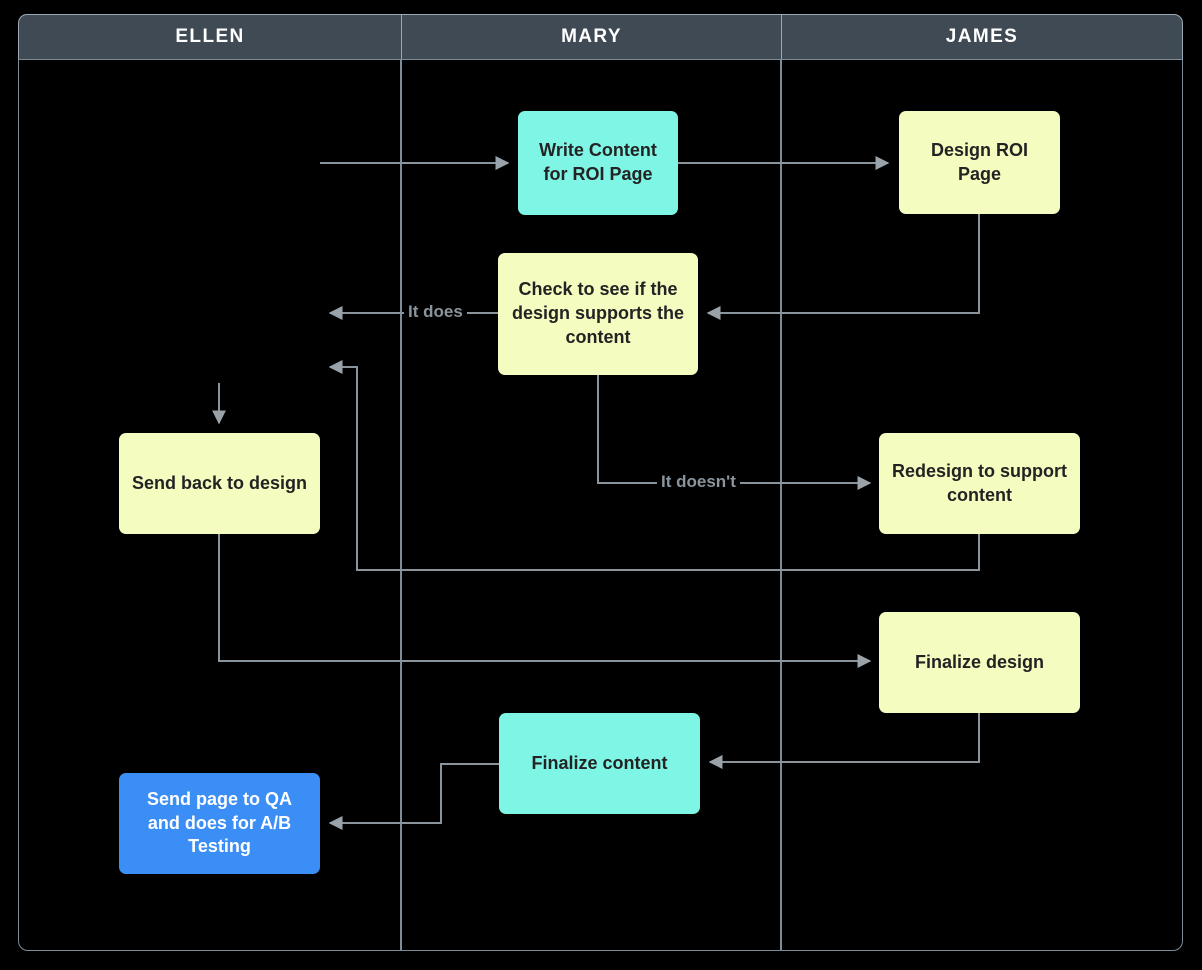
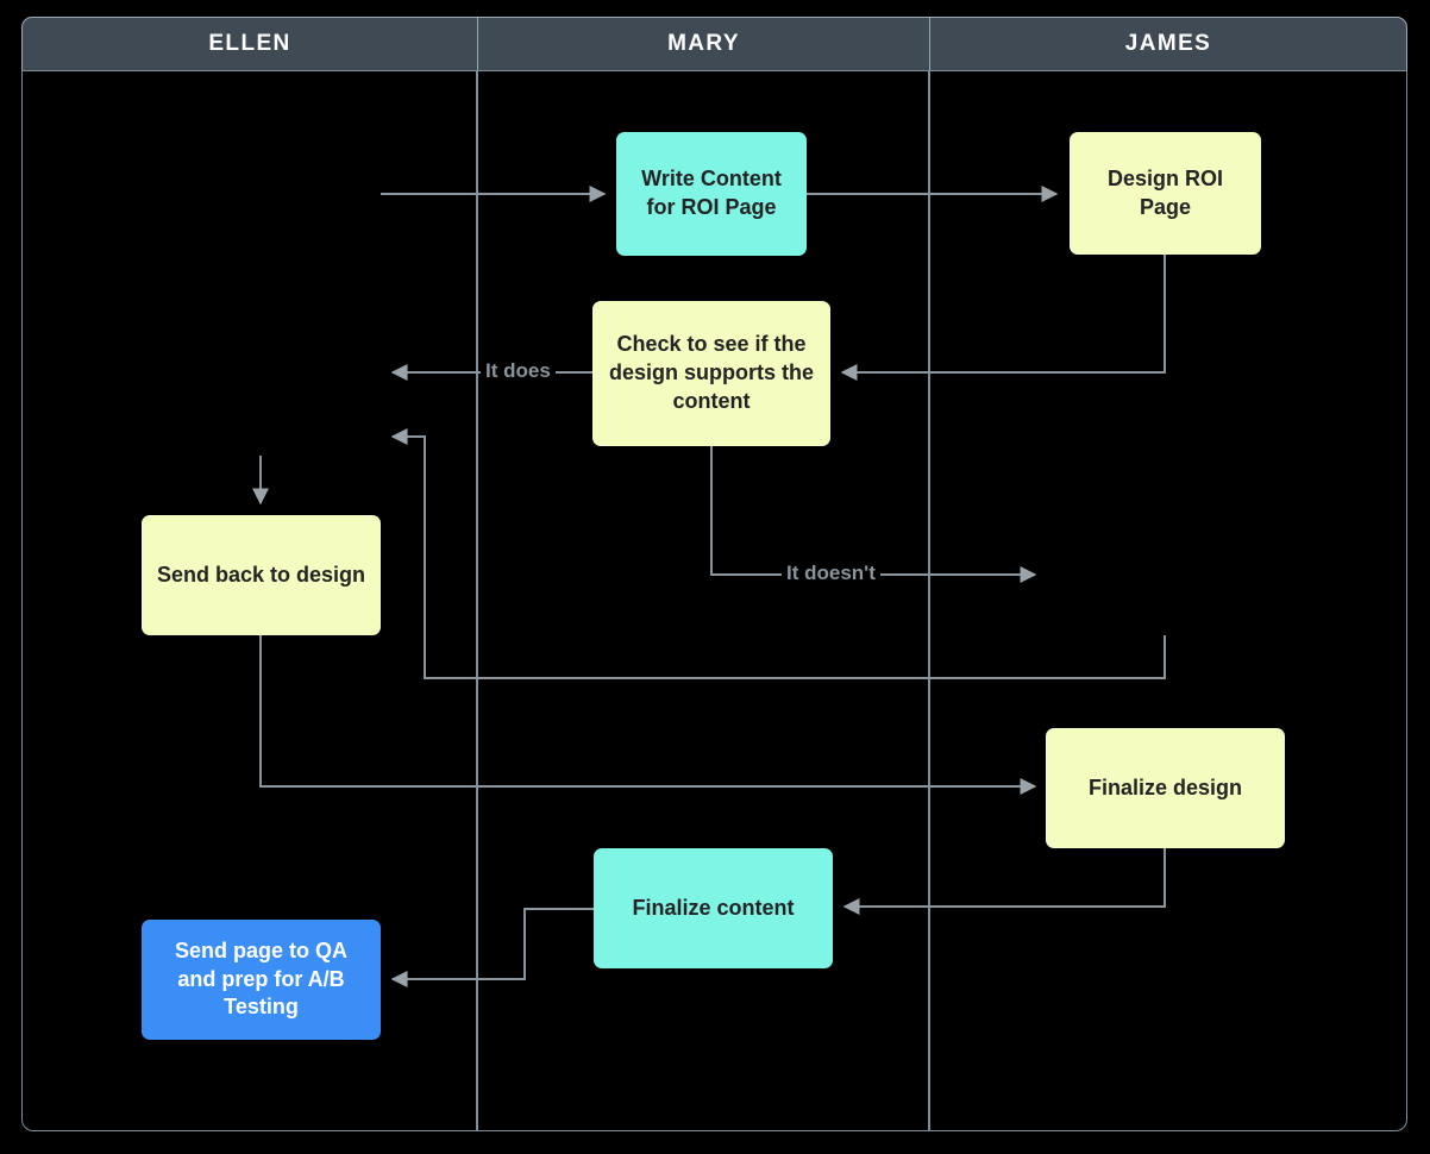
  ELLEN
  MARY
  JAMES
  It does
  It doesn't
  Write Content for ROI Page
  Design ROI Page
  Check to see if the design supports the content
  Send back to design
- Redesign to support content
  Finalize design
  Finalize content
- Send page to QA and does for A/B Testing
+ Send page to QA and prep for A/B Testing
